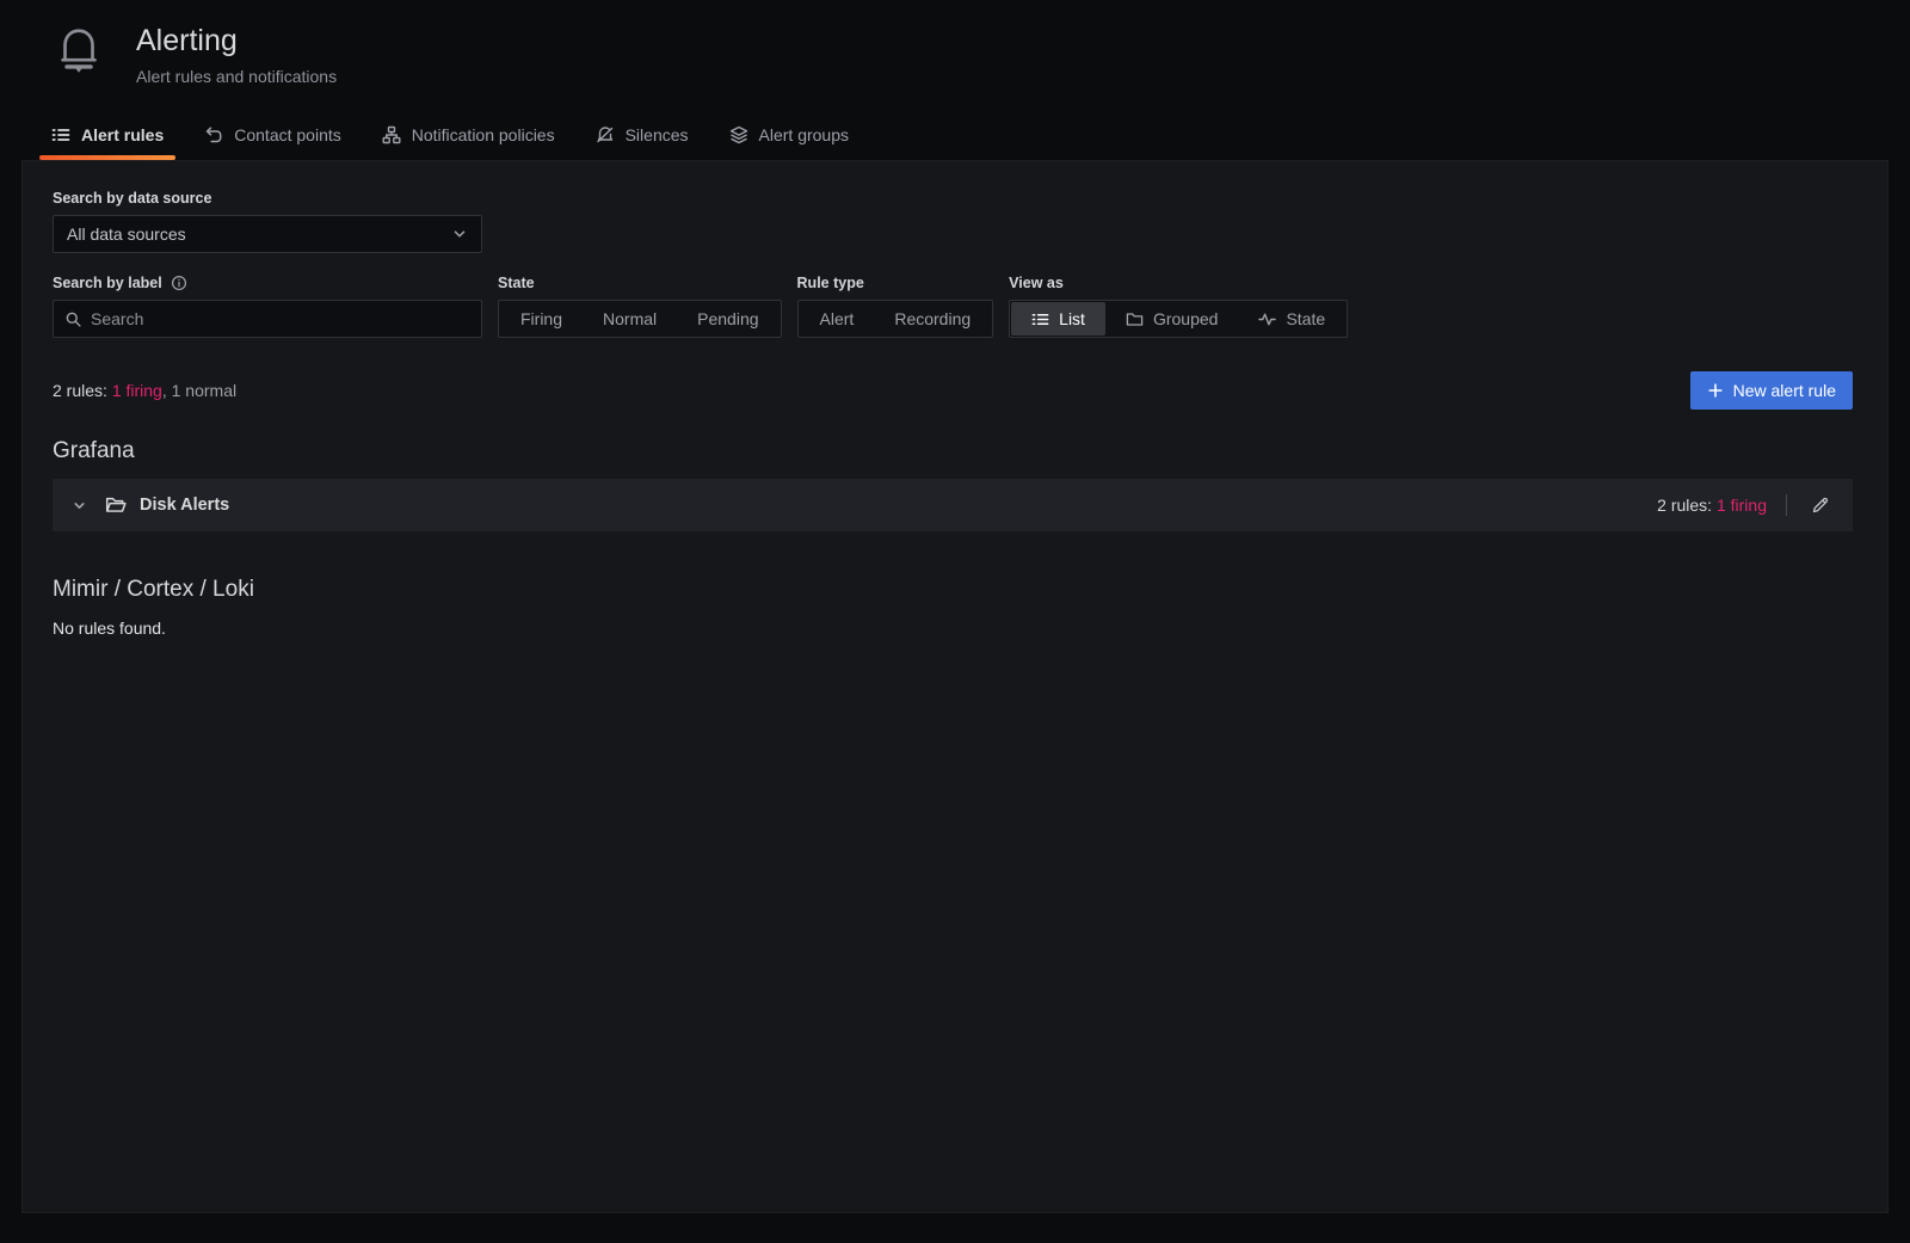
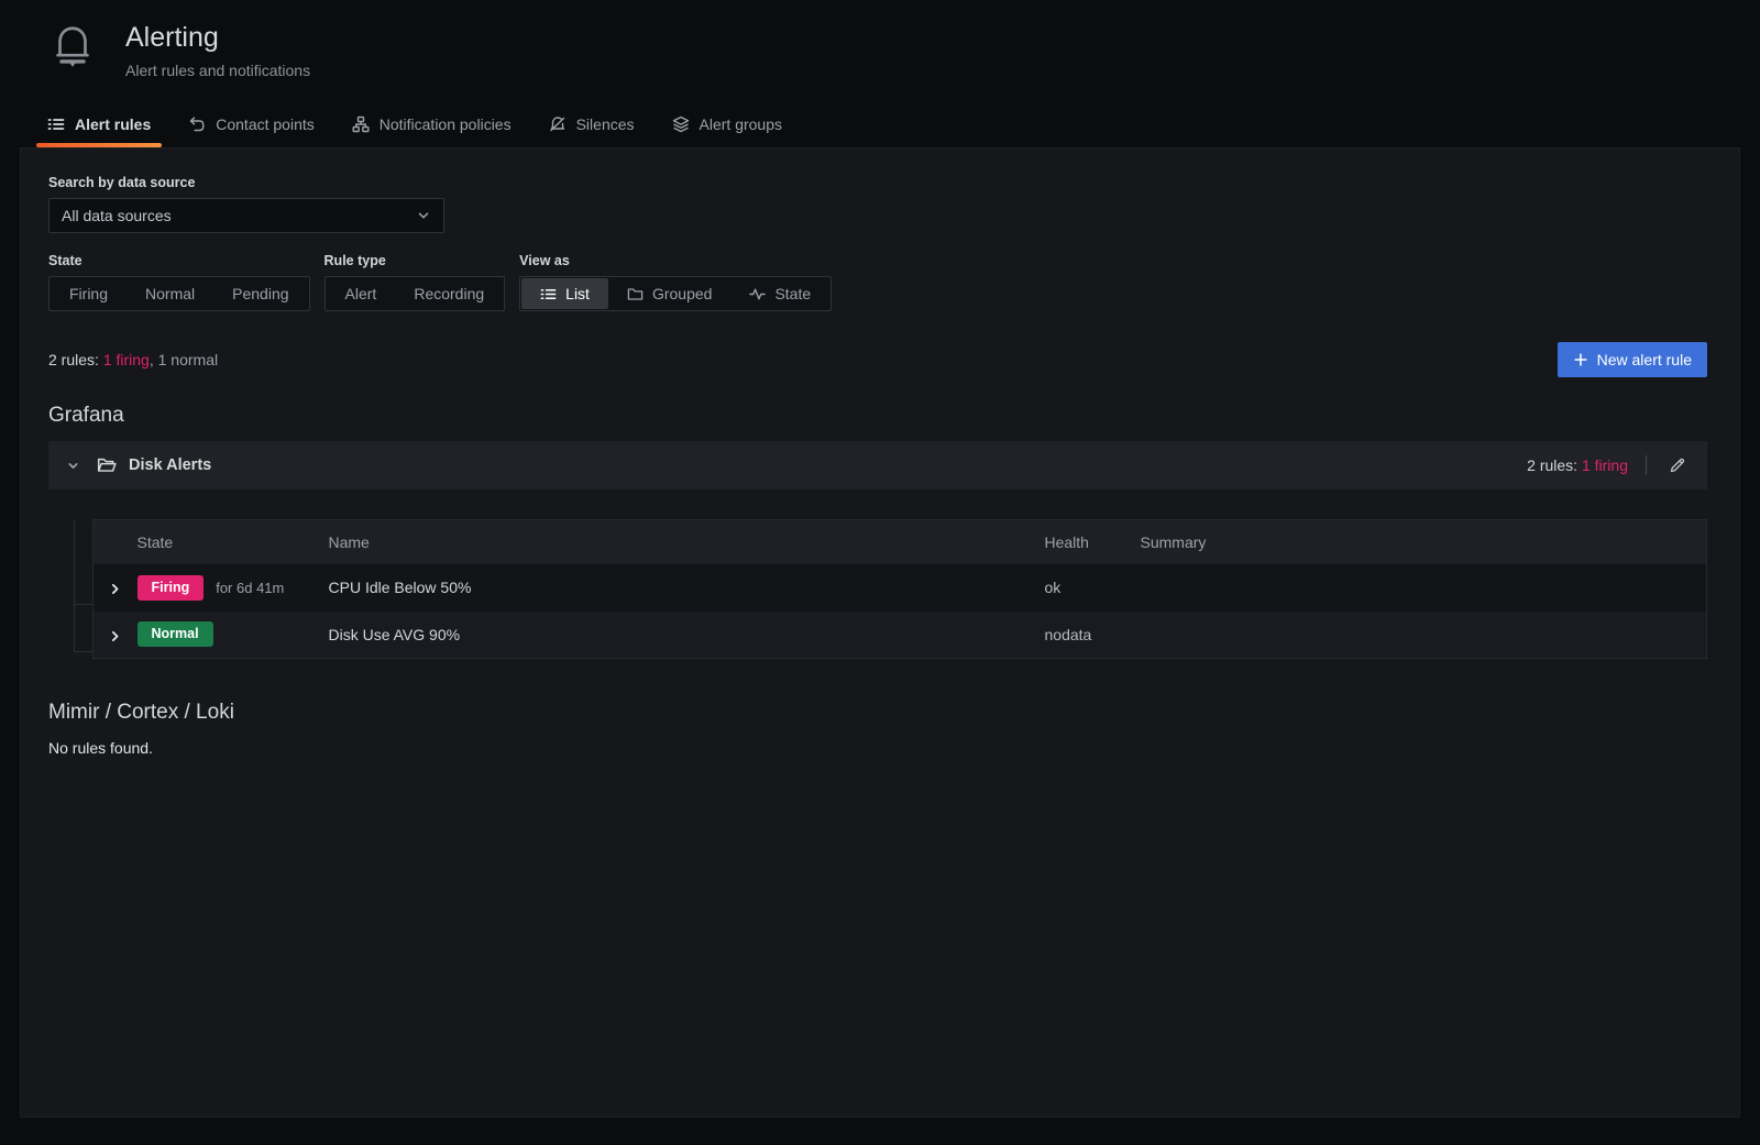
  Alerting
  Alert rules and notifications
  Alert rules
  Contact points
  Notification policies
  Silences
  Alert groups
  Search by data source
  All data sources
- Search by label
- Search
  State
  Firing
  Normal
  Pending
  Rule type
  Alert
  Recording
  View as
  List
  Grouped
  State
  2 rules: 1 firing, 1 normal
  New alert rule
  Grafana
  Disk Alerts
  2 rules: 1 firing
+ 	State	Name	Health	Summary
+ 	Firing for 6d 41m	CPU Idle Below 50%	ok
+ 	Normal	Disk Use AVG 90%	nodata
  Mimir / Cortex / Loki
  No rules found.
